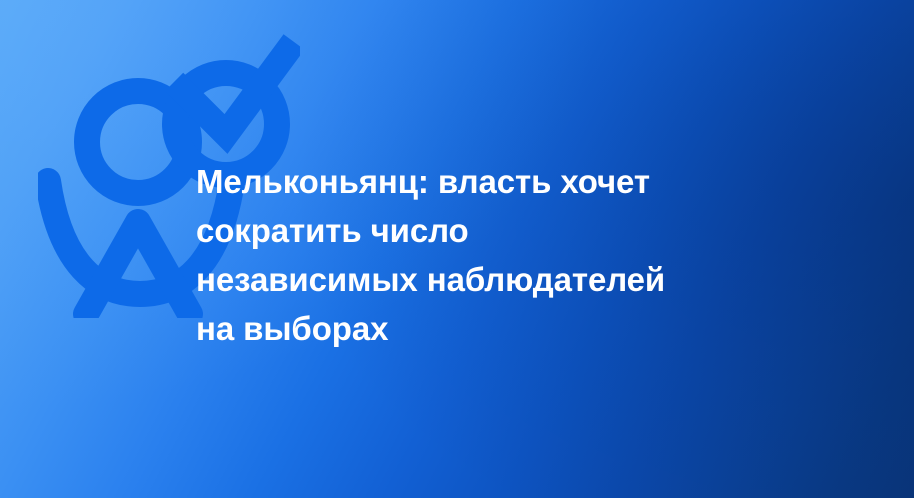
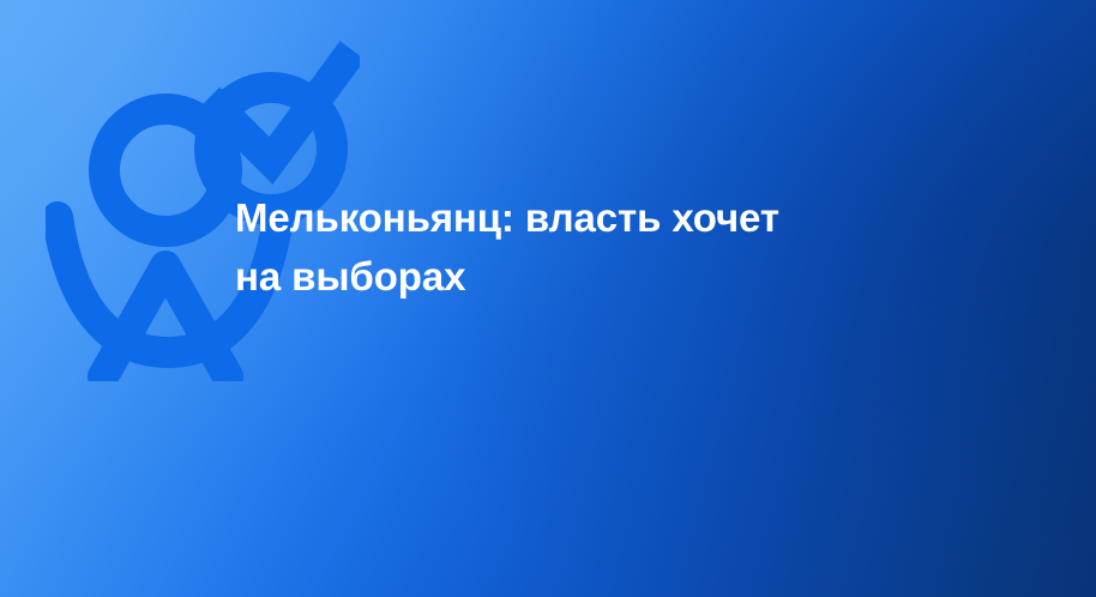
  Мельконьянц: власть хочет
- сократить число
- независимых наблюдателей
  на выборах
